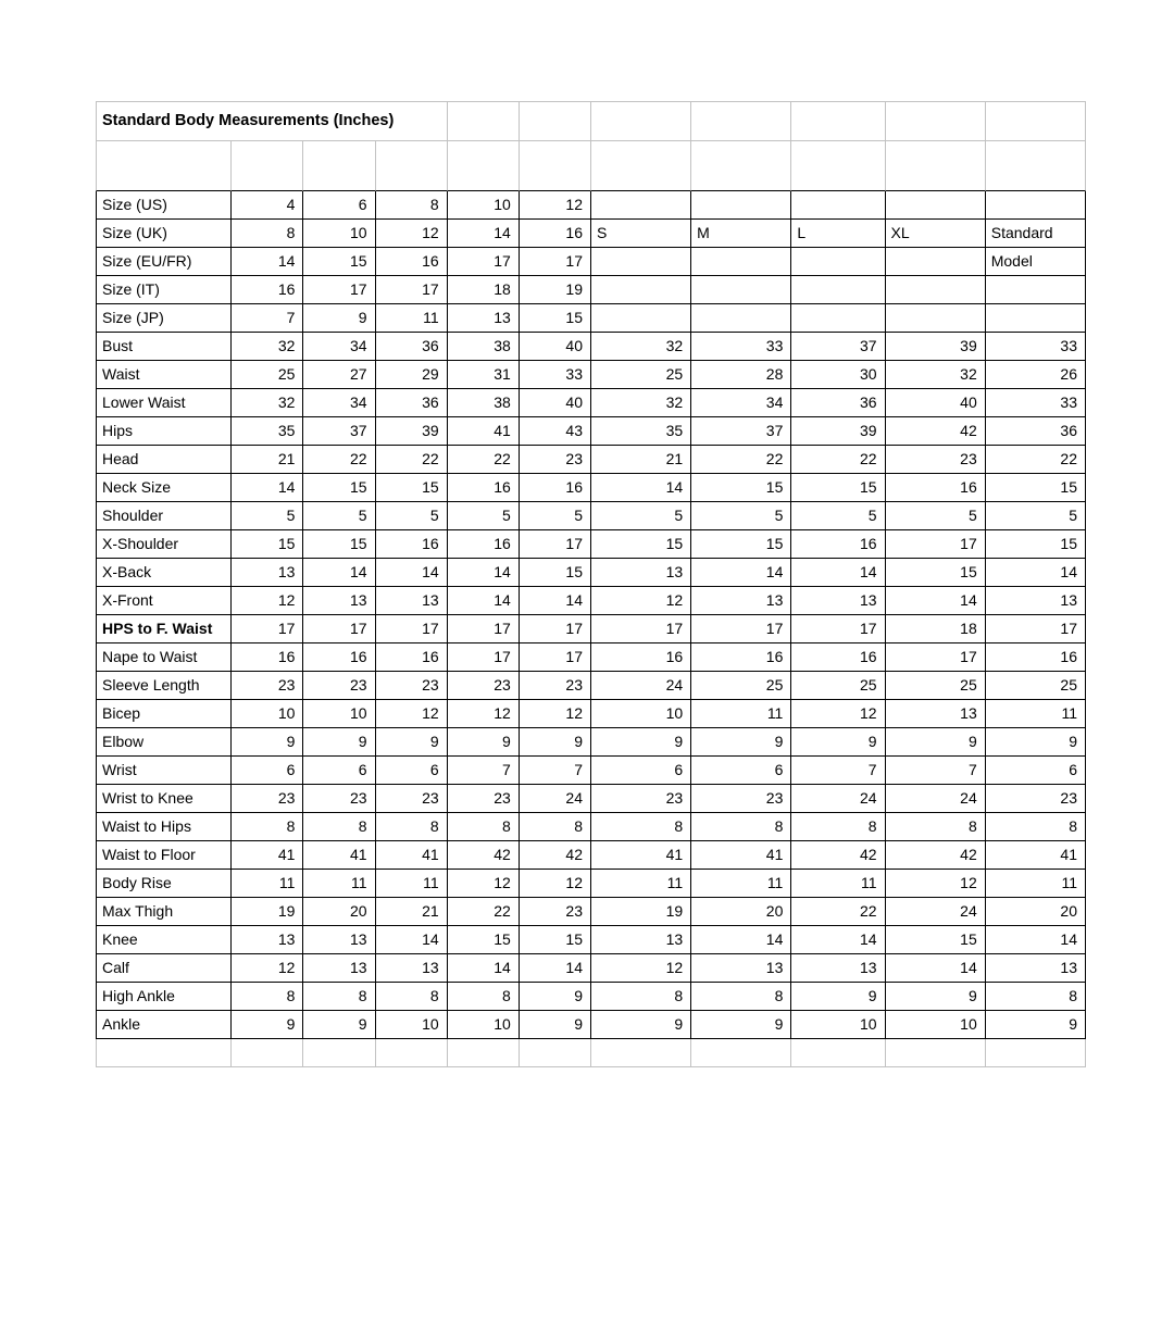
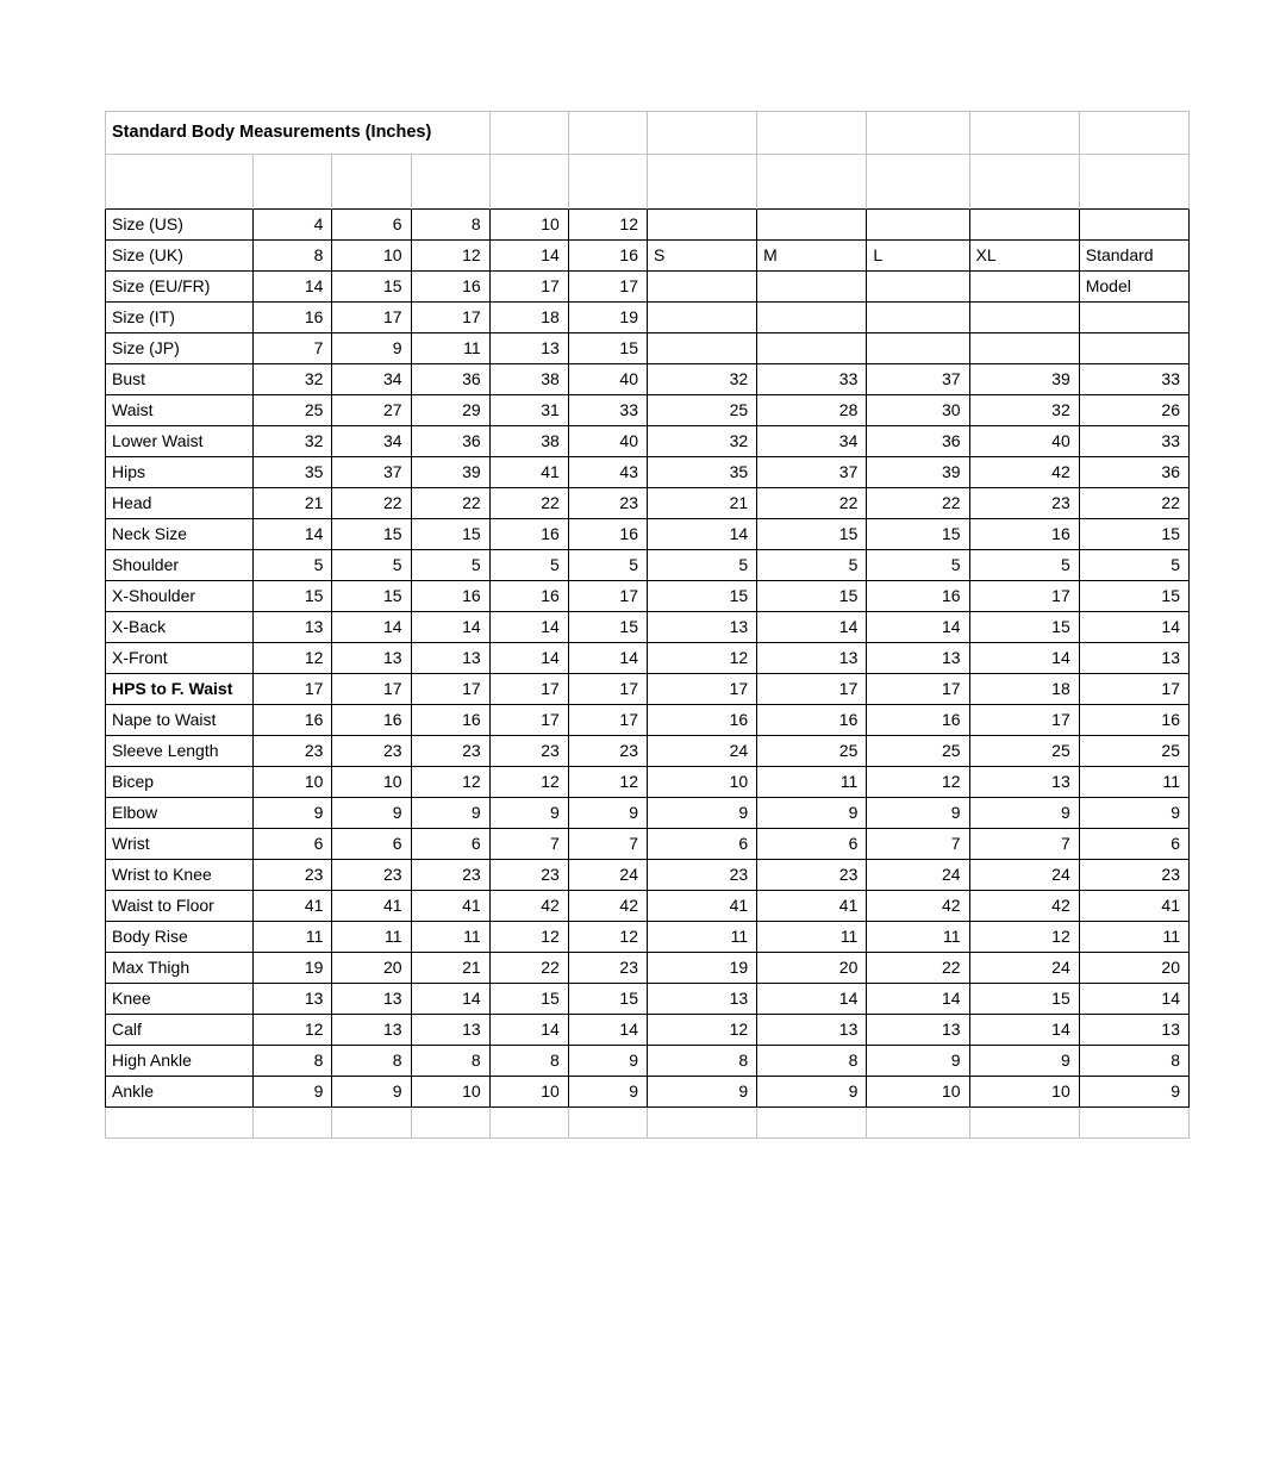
  Standard Body Measurements (Inches)
  Size (US)	4	6	8	10	12
  Size (UK)	8	10	12	14	16	S	M	L	XL	Standard
  Size (EU/FR)	14	15	16	17	17					Model
  Size (IT)	16	17	17	18	19
  Size (JP)	7	9	11	13	15
  Bust	32	34	36	38	40	32	33	37	39	33
  Waist	25	27	29	31	33	25	28	30	32	26
  Lower Waist	32	34	36	38	40	32	34	36	40	33
  Hips	35	37	39	41	43	35	37	39	42	36
  Head	21	22	22	22	23	21	22	22	23	22
  Neck Size	14	15	15	16	16	14	15	15	16	15
  Shoulder	5	5	5	5	5	5	5	5	5	5
  X-Shoulder	15	15	16	16	17	15	15	16	17	15
  X-Back	13	14	14	14	15	13	14	14	15	14
  X-Front	12	13	13	14	14	12	13	13	14	13
  HPS to F. Waist	17	17	17	17	17	17	17	17	18	17
  Nape to Waist	16	16	16	17	17	16	16	16	17	16
  Sleeve Length	23	23	23	23	23	24	25	25	25	25
  Bicep	10	10	12	12	12	10	11	12	13	11
  Elbow	9	9	9	9	9	9	9	9	9	9
  Wrist	6	6	6	7	7	6	6	7	7	6
  Wrist to Knee	23	23	23	23	24	23	23	24	24	23
- Waist to Hips	8	8	8	8	8	8	8	8	8	8
  Waist to Floor	41	41	41	42	42	41	41	42	42	41
  Body Rise	11	11	11	12	12	11	11	11	12	11
  Max Thigh	19	20	21	22	23	19	20	22	24	20
  Knee	13	13	14	15	15	13	14	14	15	14
  Calf	12	13	13	14	14	12	13	13	14	13
  High Ankle	8	8	8	8	9	8	8	9	9	8
  Ankle	9	9	10	10	9	9	9	10	10	9
